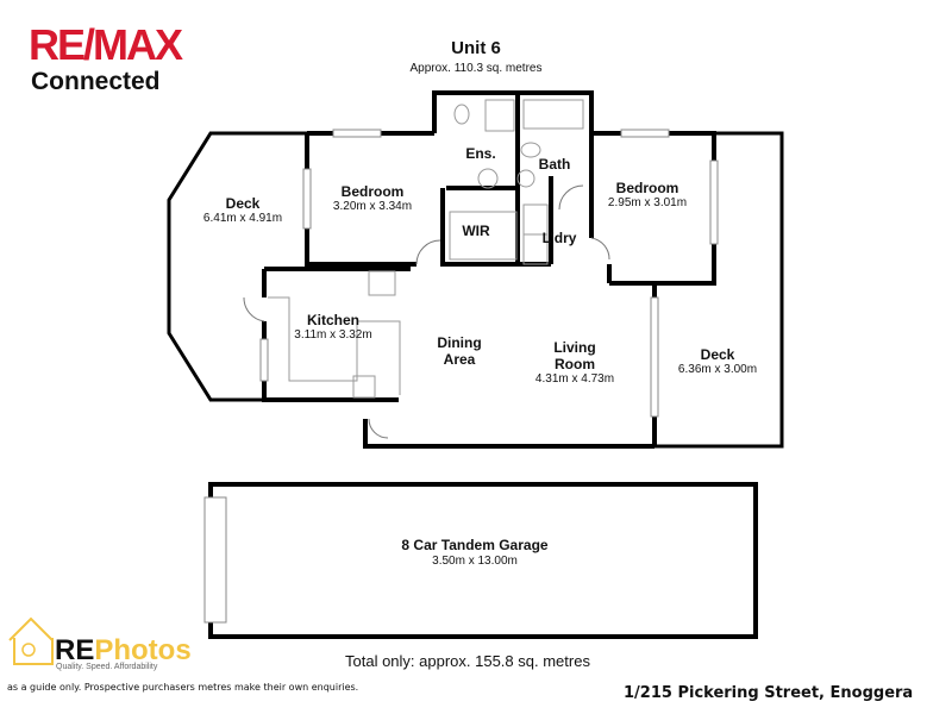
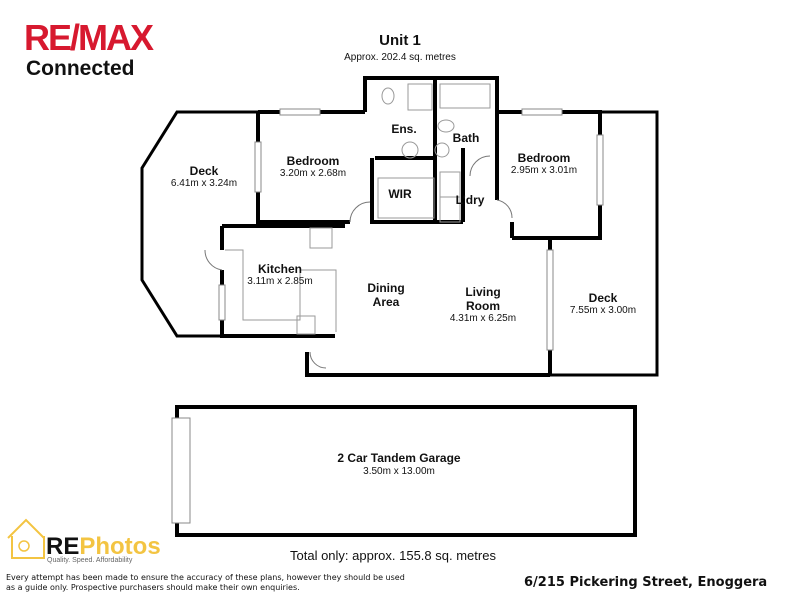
  RE/MAX
  Connected
- Unit 6
+ Unit 1
- Approx. 110.3 sq. metres
+ Approx. 202.4 sq. metres
  Deck
- 6.41m x 4.91m
+ 6.41m x 3.24m
  Bedroom
- 3.20m x 3.34m
+ 3.20m x 2.68m
  Ens.
  WIR
  Bath
  L'dry
  Bedroom
  2.95m x 3.01m
  Kitchen
- 3.11m x 3.32m
+ 3.11m x 2.85m
  Dining
  Area
  Living
  Room
- 4.31m x 4.73m
+ 4.31m x 6.25m
  Deck
- 6.36m x 3.00m
+ 7.55m x 3.00m
- 8 Car Tandem Garage
+ 2 Car Tandem Garage
  3.50m x 13.00m
  REPhotos
  Total only: approx. 155.8 sq. metres
+ Every attempt has been made to ensure the accuracy of these plans, however they should be used
- as a guide only. Prospective purchasers metres make their own enquiries.
+ as a guide only. Prospective purchasers should make their own enquiries.
- 1/215 Pickering Street, Enoggera
+ 6/215 Pickering Street, Enoggera
